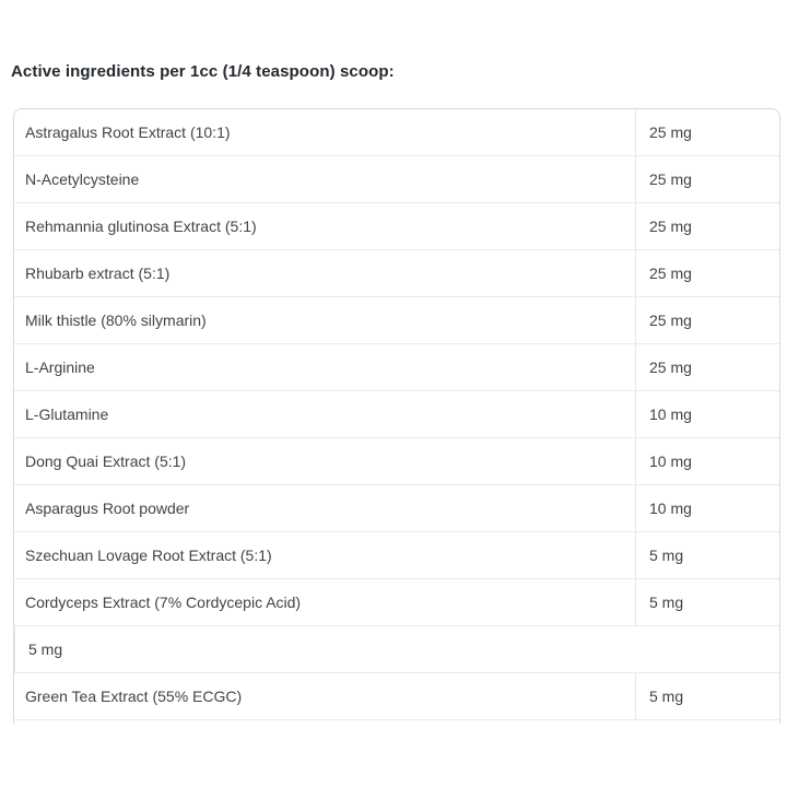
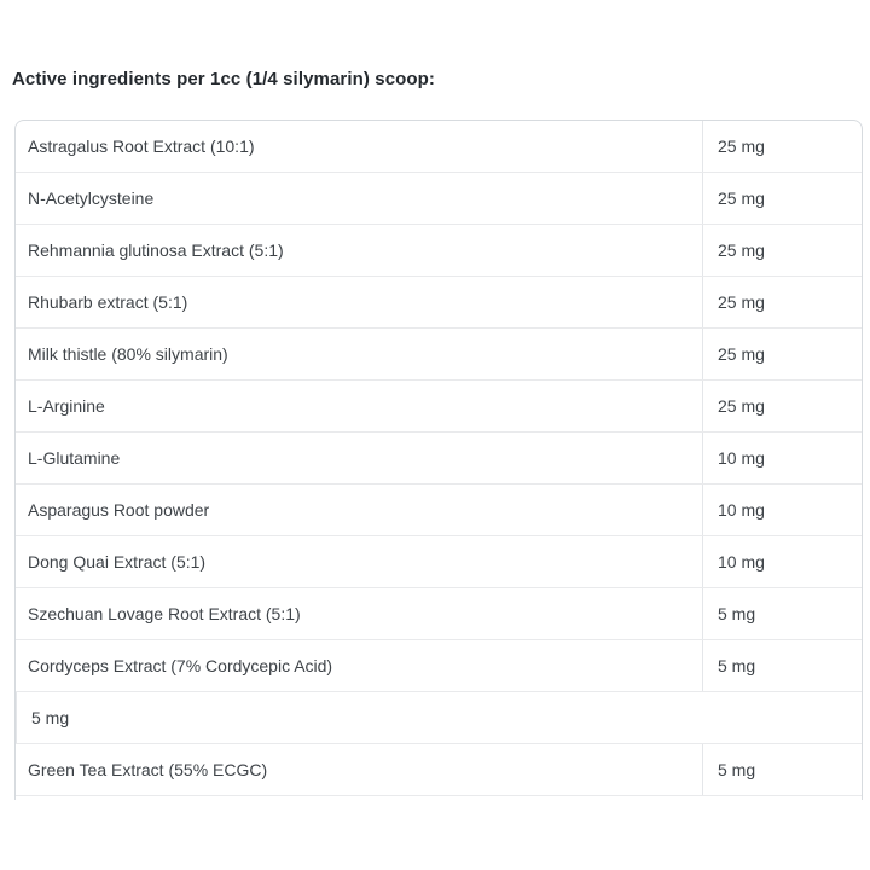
- Active ingredients per 1cc (1/4 teaspoon) scoop:
+ Active ingredients per 1cc (1/4 silymarin) scoop:
  Astragalus Root Extract (10:1)
  25 mg
  N-Acetylcysteine
  25 mg
  Rehmannia glutinosa Extract (5:1)
  25 mg
  Rhubarb extract (5:1)
  25 mg
  Milk thistle (80% silymarin)
  25 mg
  L-Arginine
  25 mg
  L-Glutamine
  10 mg
- Dong Quai Extract (5:1)
+ Asparagus Root powder
  10 mg
- Asparagus Root powder
+ Dong Quai Extract (5:1)
  10 mg
  Szechuan Lovage Root Extract (5:1)
  5 mg
  Cordyceps Extract (7% Cordycepic Acid)
  5 mg
  5 mg
  Green Tea Extract (55% ECGC)
  5 mg
